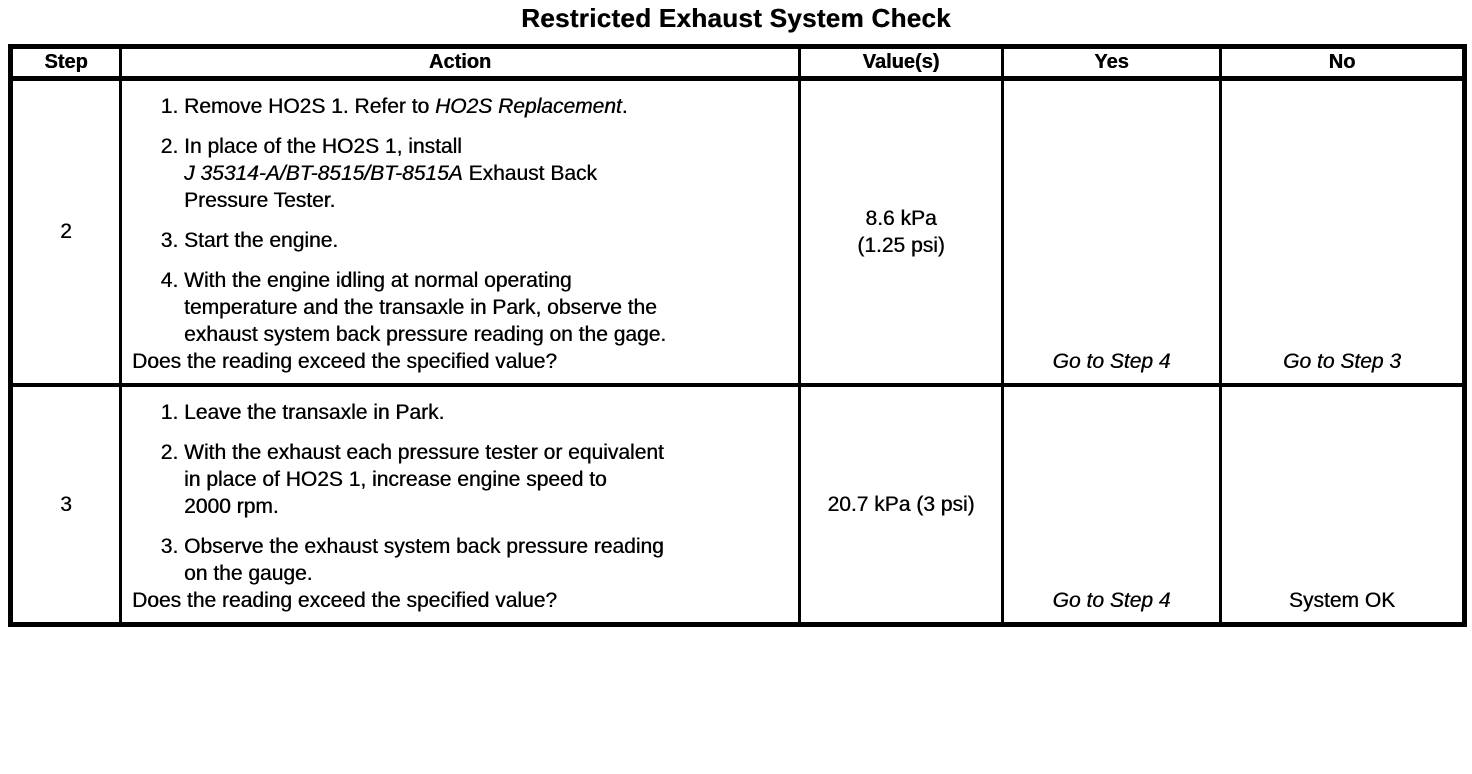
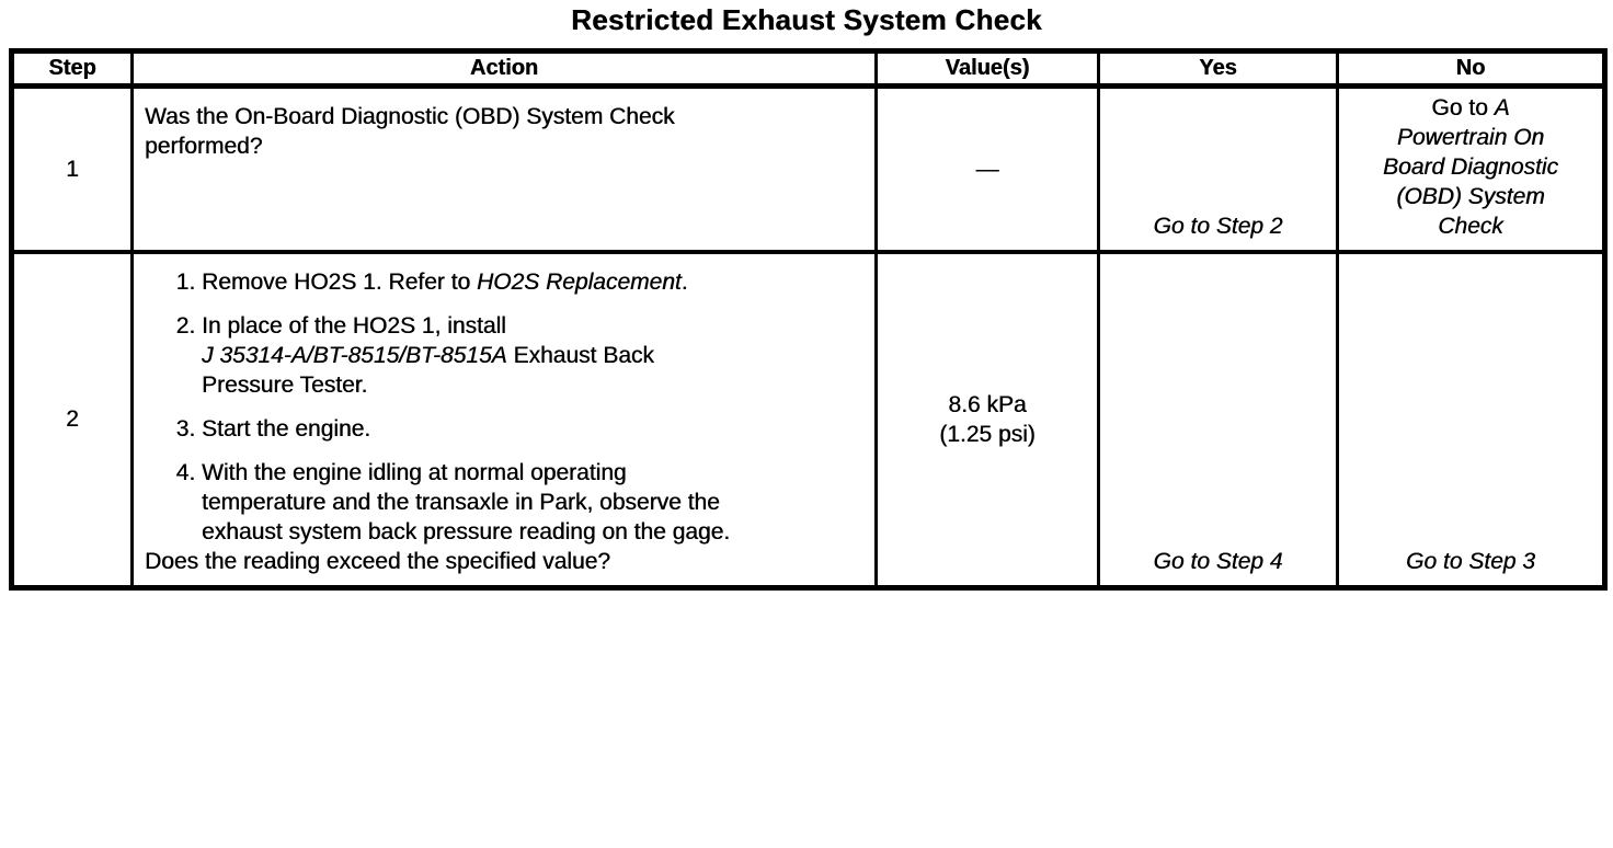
  Restricted Exhaust System Check
  Step	Action	Value(s)	Yes	No
+ 1	Was the On-Board Diagnostic (OBD) System Check performed?	—	Go to Step 2	Go to A Powertrain On Board Diagnostic (OBD) System Check
  2	Remove HO2S 1. Refer to HO2S Replacement.In place of the HO2S 1, install J 35314-A/BT-8515/BT-8515A Exhaust Back Pressure Tester.Start the engine.With the engine idling at normal operating temperature and the transaxle in Park, observe the exhaust system back pressure reading on the gage. Does the reading exceed the specified value?	8.6 kPa (1.25 psi)	Go to Step 4	Go to Step 3
- 3	Leave the transaxle in Park.With the exhaust each pressure tester or equivalent in place of HO2S 1, increase engine speed to 2000 rpm.Observe the exhaust system back pressure reading on the gauge. Does the reading exceed the specified value?	20.7 kPa (3 psi)	Go to Step 4	System OK
